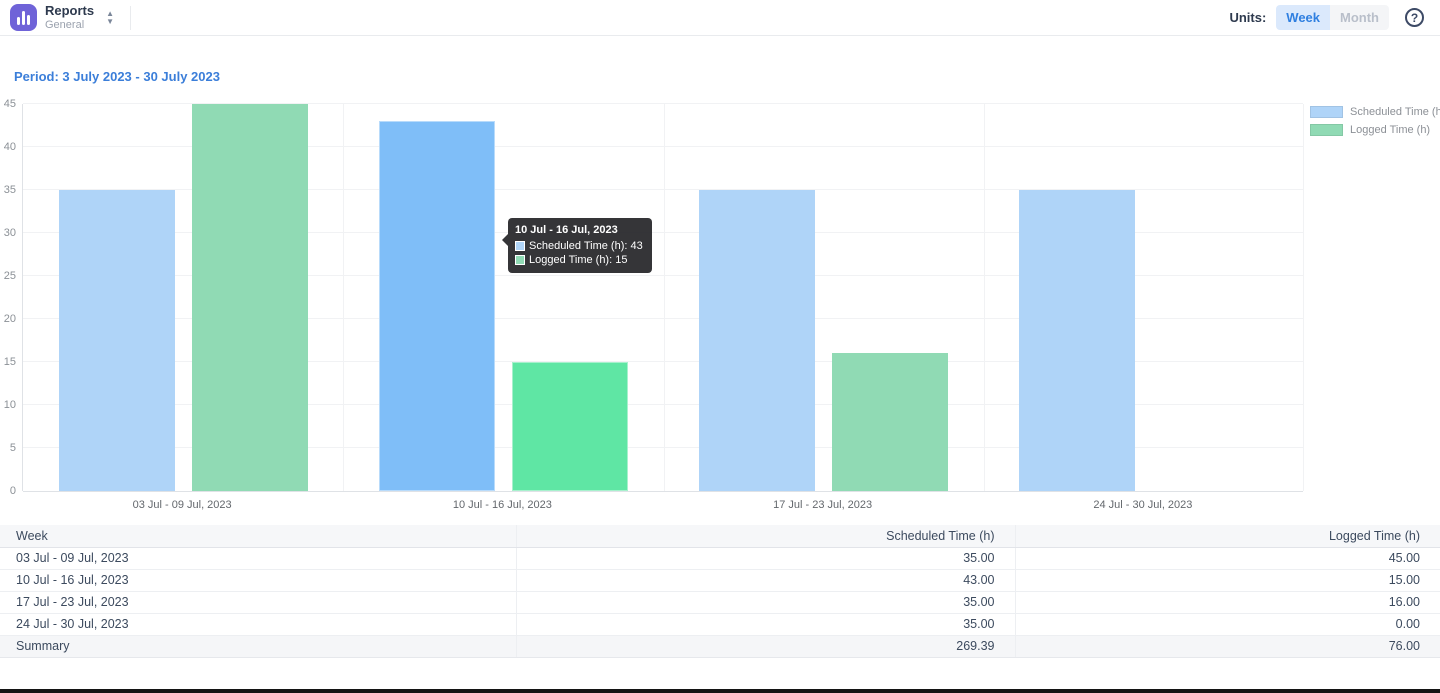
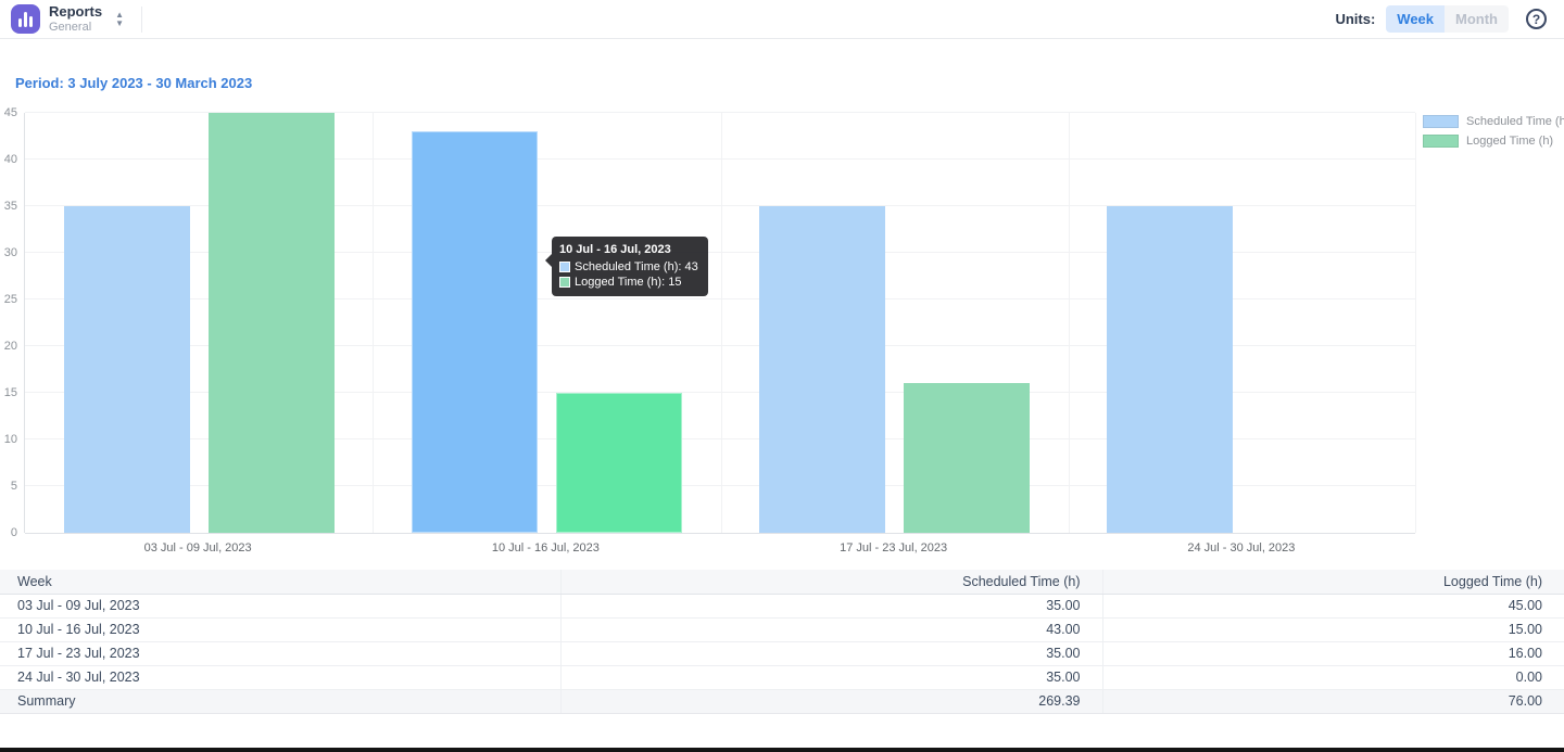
  Reports
  General
  ▲
  ▼
  Units:
  Week
  Month
  ?
- Period: 3 July 2023 - 30 July 2023
+ Period: 3 July 2023 - 30 March 2023
  0
  5
  10
  15
  20
  25
  30
  35
  40
  45
  03 Jul - 09 Jul, 2023
  10 Jul - 16 Jul, 2023
  17 Jul - 23 Jul, 2023
  24 Jul - 30 Jul, 2023
  Scheduled Time (h
  Logged Time (h)
  10 Jul - 16 Jul, 2023
  Scheduled Time (h): 43
  Logged Time (h): 15
  Week	Scheduled Time (h)	Logged Time (h)
  03 Jul - 09 Jul, 2023	35.00	45.00
  10 Jul - 16 Jul, 2023	43.00	15.00
  17 Jul - 23 Jul, 2023	35.00	16.00
  24 Jul - 30 Jul, 2023	35.00	0.00
  Summary	269.39	76.00
